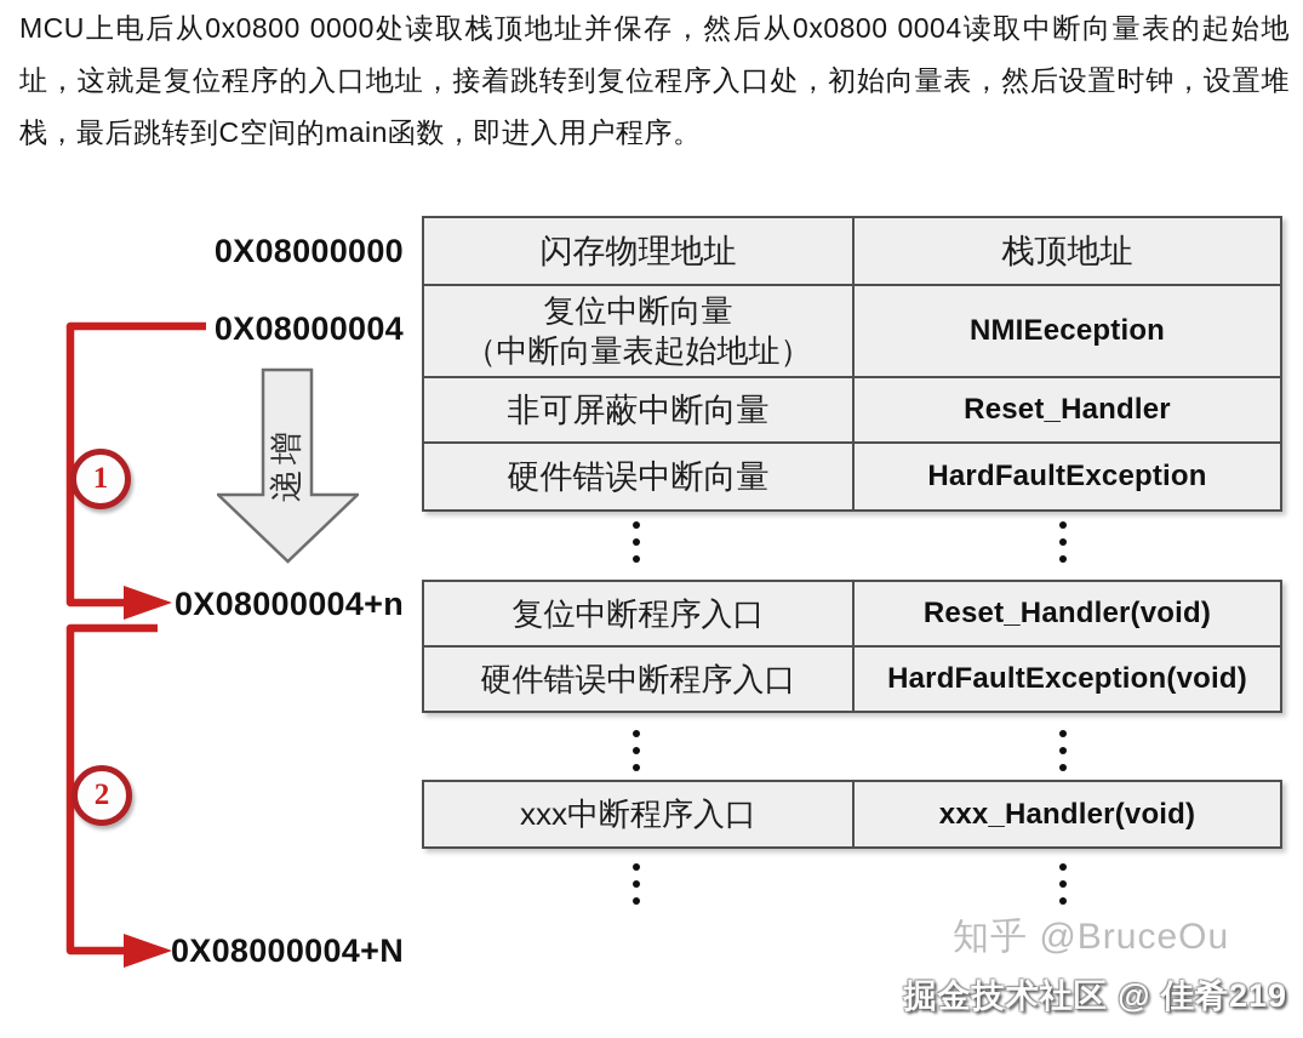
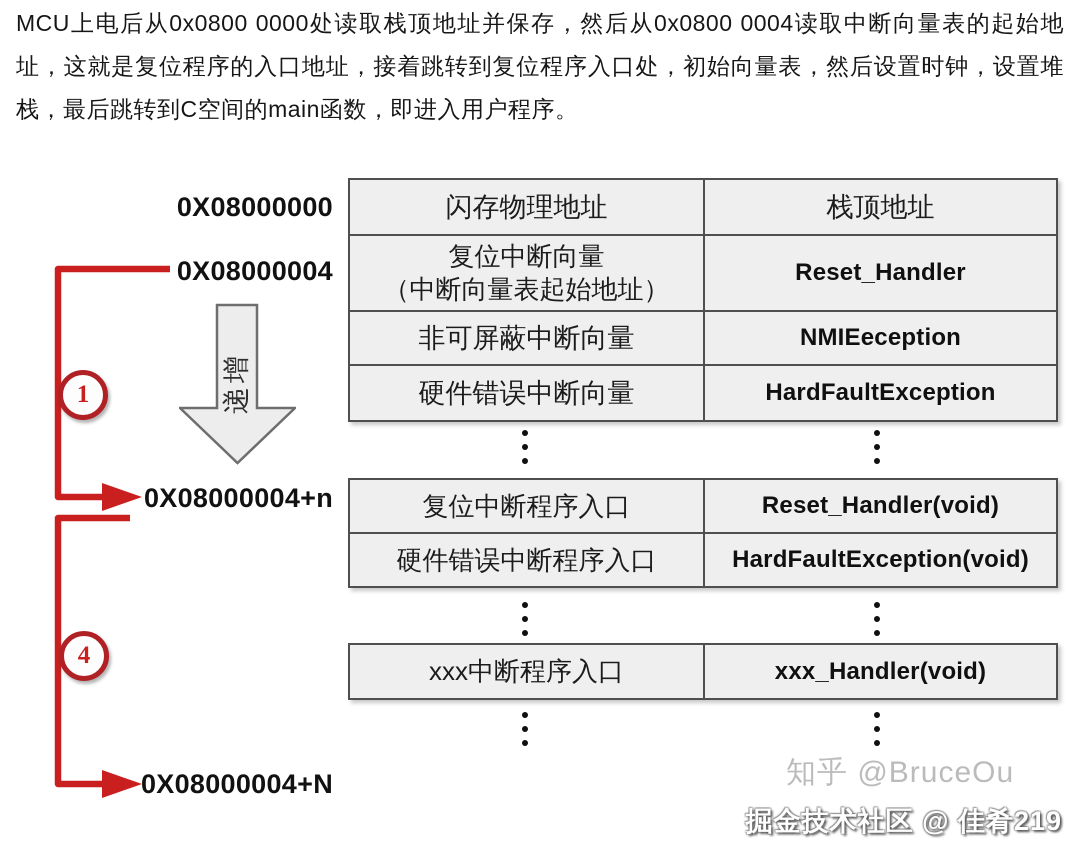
  MCU上电后从0x0800 0000处读取栈顶地址并保存，然后从0x0800 0004读取中断向量表的起始地址，这就是复位程序的入口地址，接着跳转到复位程序入口处，初始向量表，然后设置时钟，设置堆栈，最后跳转到C空间的main函数，即进入用户程序。
  1
- 2
+ 4
  0X08000000
  0X08000004
  0X08000004+n
  0X08000004+N
  闪存物理地址
  栈顶地址
  复位中断向量
  （中断向量表起始地址）
- NMIEeception
+ Reset_Handler
  非可屏蔽中断向量
- Reset_Handler
+ NMIEeception
  硬件错误中断向量
  HardFaultException
  复位中断程序入口
  Reset_Handler(void)
  硬件错误中断程序入口
  HardFaultException(void)
  xxx中断程序入口
  xxx_Handler(void)
  知乎 @BruceOu
  掘金技术社区 @ 佳肴219
